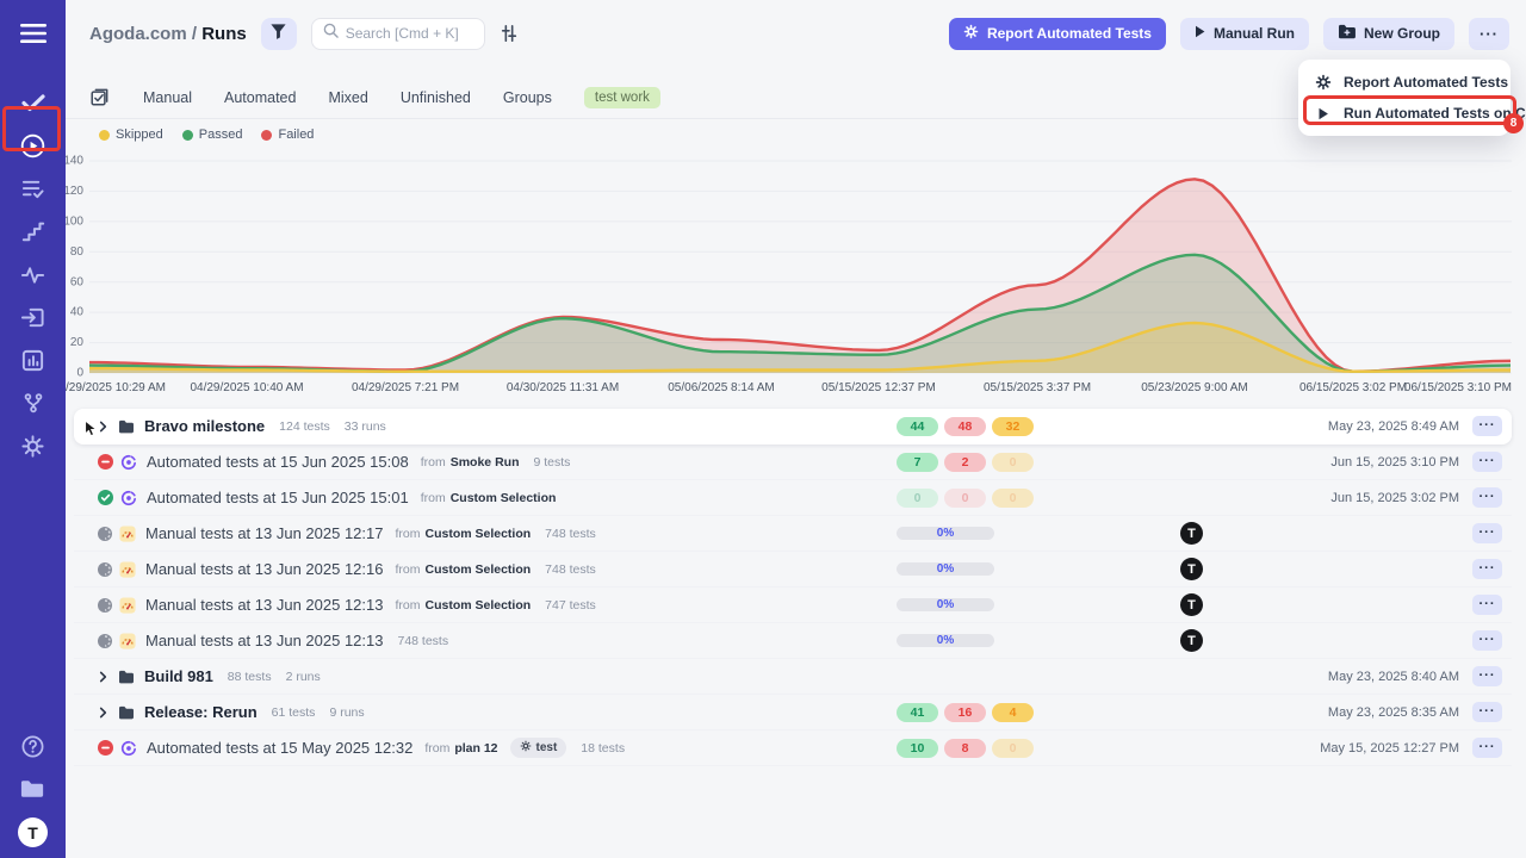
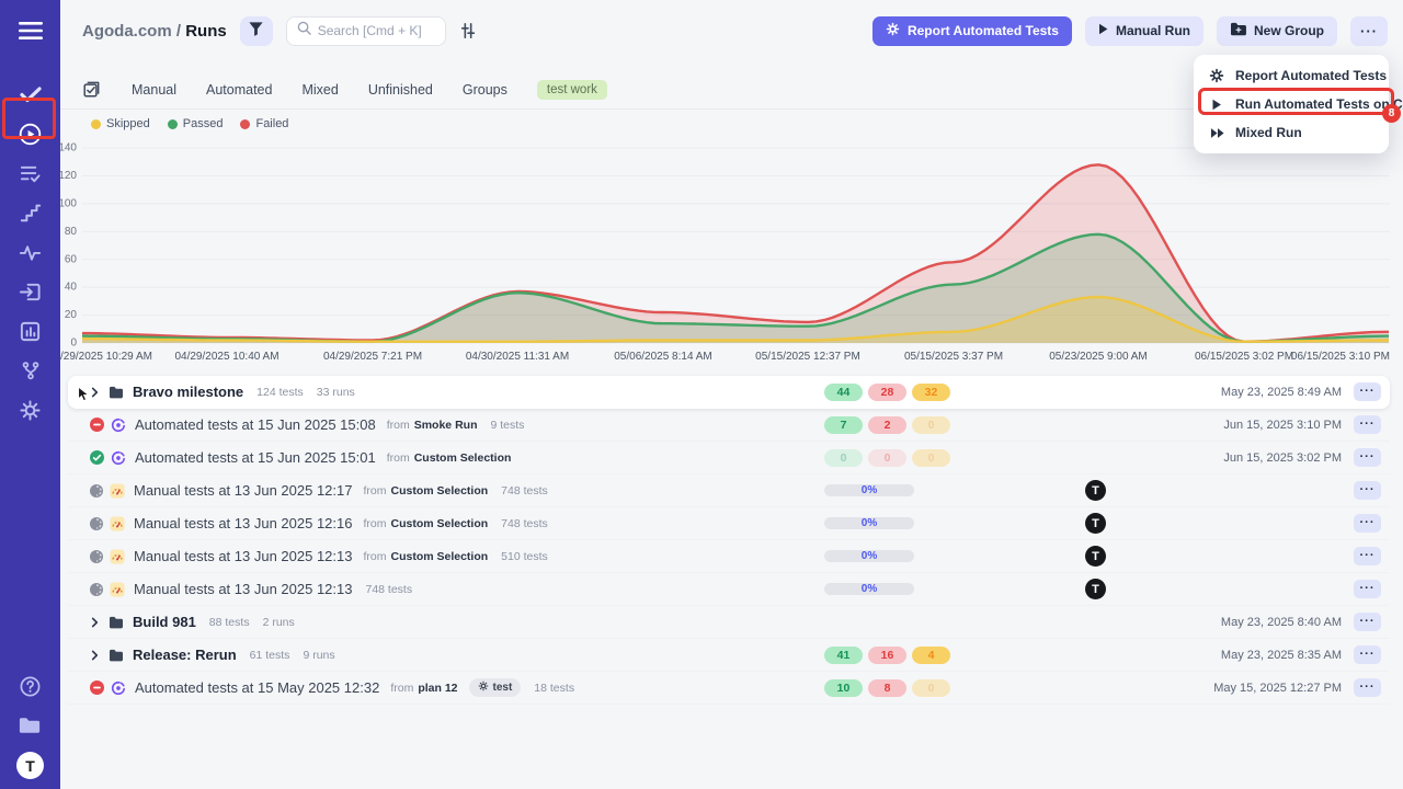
  T
  Agoda.com / Runs
  Search [Cmd + K]
  Report Automated Tests
  Manual Run
  New Group
  ···
  Manual
  Automated
  Mixed
  Unfinished
  Groups
  test work
  Skipped
  Passed
  Failed
  0
  20
  40
  60
  80
  100
  120
  140
  /29/2025 10:29 AM
  04/29/2025 10:40 AM
  04/29/2025 7:21 PM
  04/30/2025 11:31 AM
  05/06/2025 8:14 AM
  05/15/2025 12:37 PM
  05/15/2025 3:37 PM
  05/23/2025 9:00 AM
  06/15/2025 3:02 PM
  06/15/2025 3:10 PM
  Bravo milestone
  124 tests
  33 runs
  44
- 48
+ 28
  32
  May 23, 2025 8:49 AM
  ···
  Automated tests at 15 Jun 2025 15:08
  from
  Smoke Run
  9 tests
  7
  2
  0
  Jun 15, 2025 3:10 PM
  ···
  Automated tests at 15 Jun 2025 15:01
  from
  Custom Selection
  0
  0
  0
  Jun 15, 2025 3:02 PM
  ···
  Manual tests at 13 Jun 2025 12:17
  from
  Custom Selection
  748 tests
  0%
  T
  ···
  Manual tests at 13 Jun 2025 12:16
  from
  Custom Selection
  748 tests
  0%
  T
  ···
  Manual tests at 13 Jun 2025 12:13
  from
  Custom Selection
- 747 tests
+ 510 tests
  0%
  T
  ···
  Manual tests at 13 Jun 2025 12:13
  748 tests
  0%
  T
  ···
  Build 981
  88 tests
  2 runs
  May 23, 2025 8:40 AM
  ···
  Release: Rerun
  61 tests
  9 runs
  41
  16
  4
  May 23, 2025 8:35 AM
  ···
  Automated tests at 15 May 2025 12:32
  from
  plan 12
  test
  18 tests
  10
  8
  0
  May 15, 2025 12:27 PM
  ···
  Report Automated Tests
  Run Automated Tests on C
+ Mixed Run
  8
